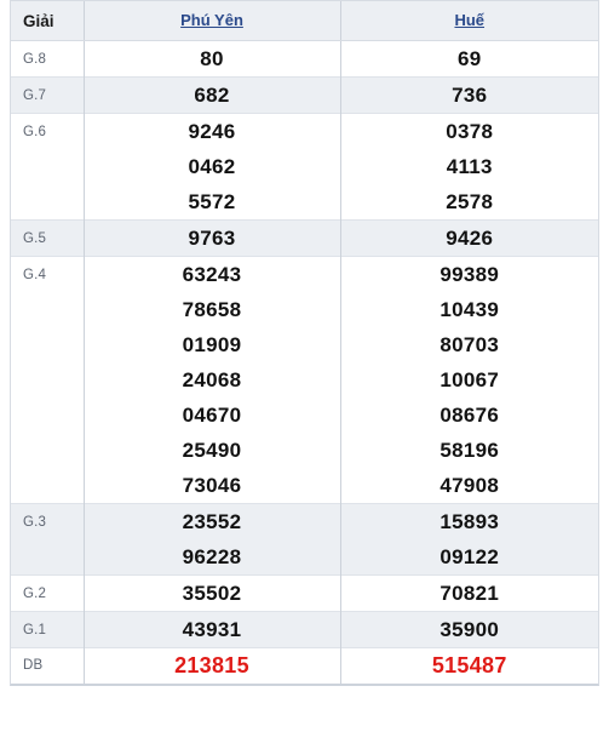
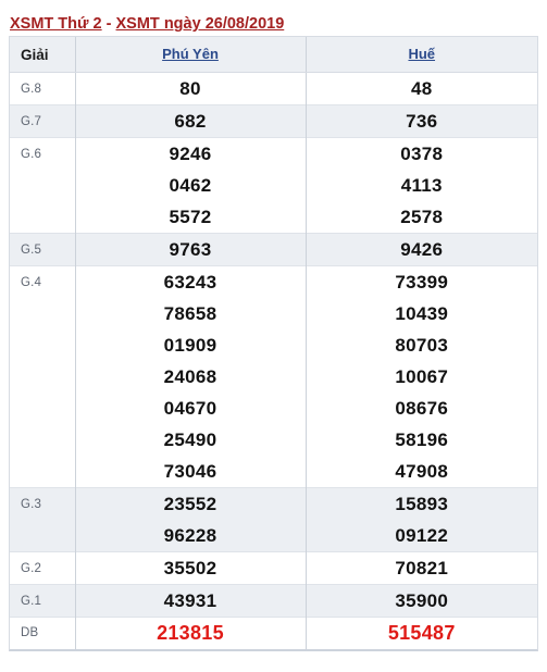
+ XSMT Thứ 2 - XSMT ngày 26/08/2019
  Giải	Phú Yên	Huế
- G.8	80	69
+ G.8	80	48
  G.7	682	736
  G.6	9246	0378
  0462	4113
  5572	2578
  G.5	9763	9426
- G.4	63243	99389
+ G.4	63243	73399
  78658	10439
  01909	80703
  24068	10067
  04670	08676
  25490	58196
  73046	47908
  G.3	23552	15893
  96228	09122
  G.2	35502	70821
  G.1	43931	35900
  DB	213815	515487
